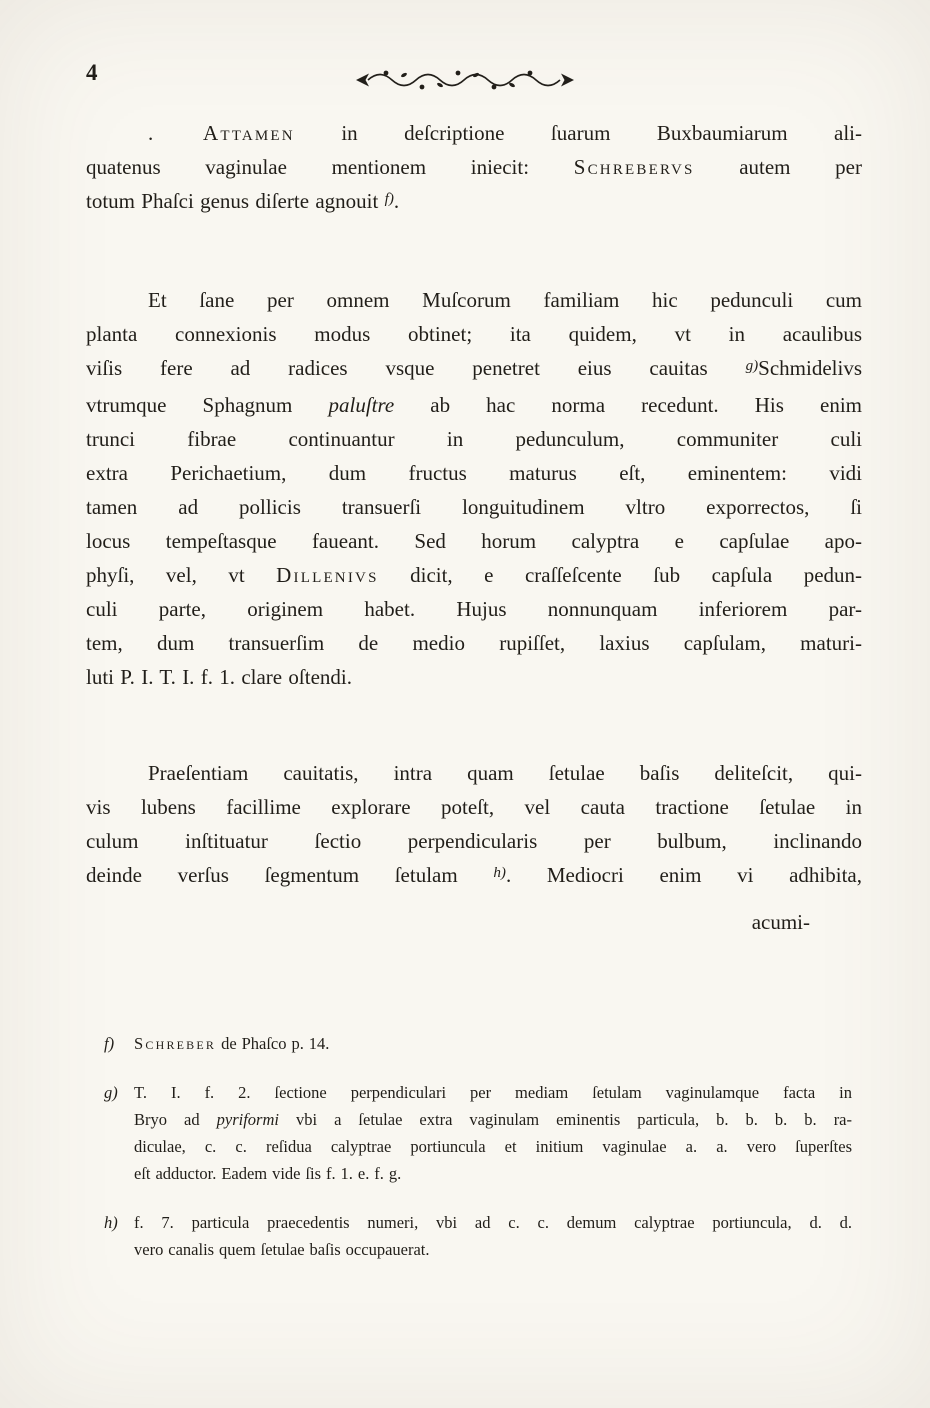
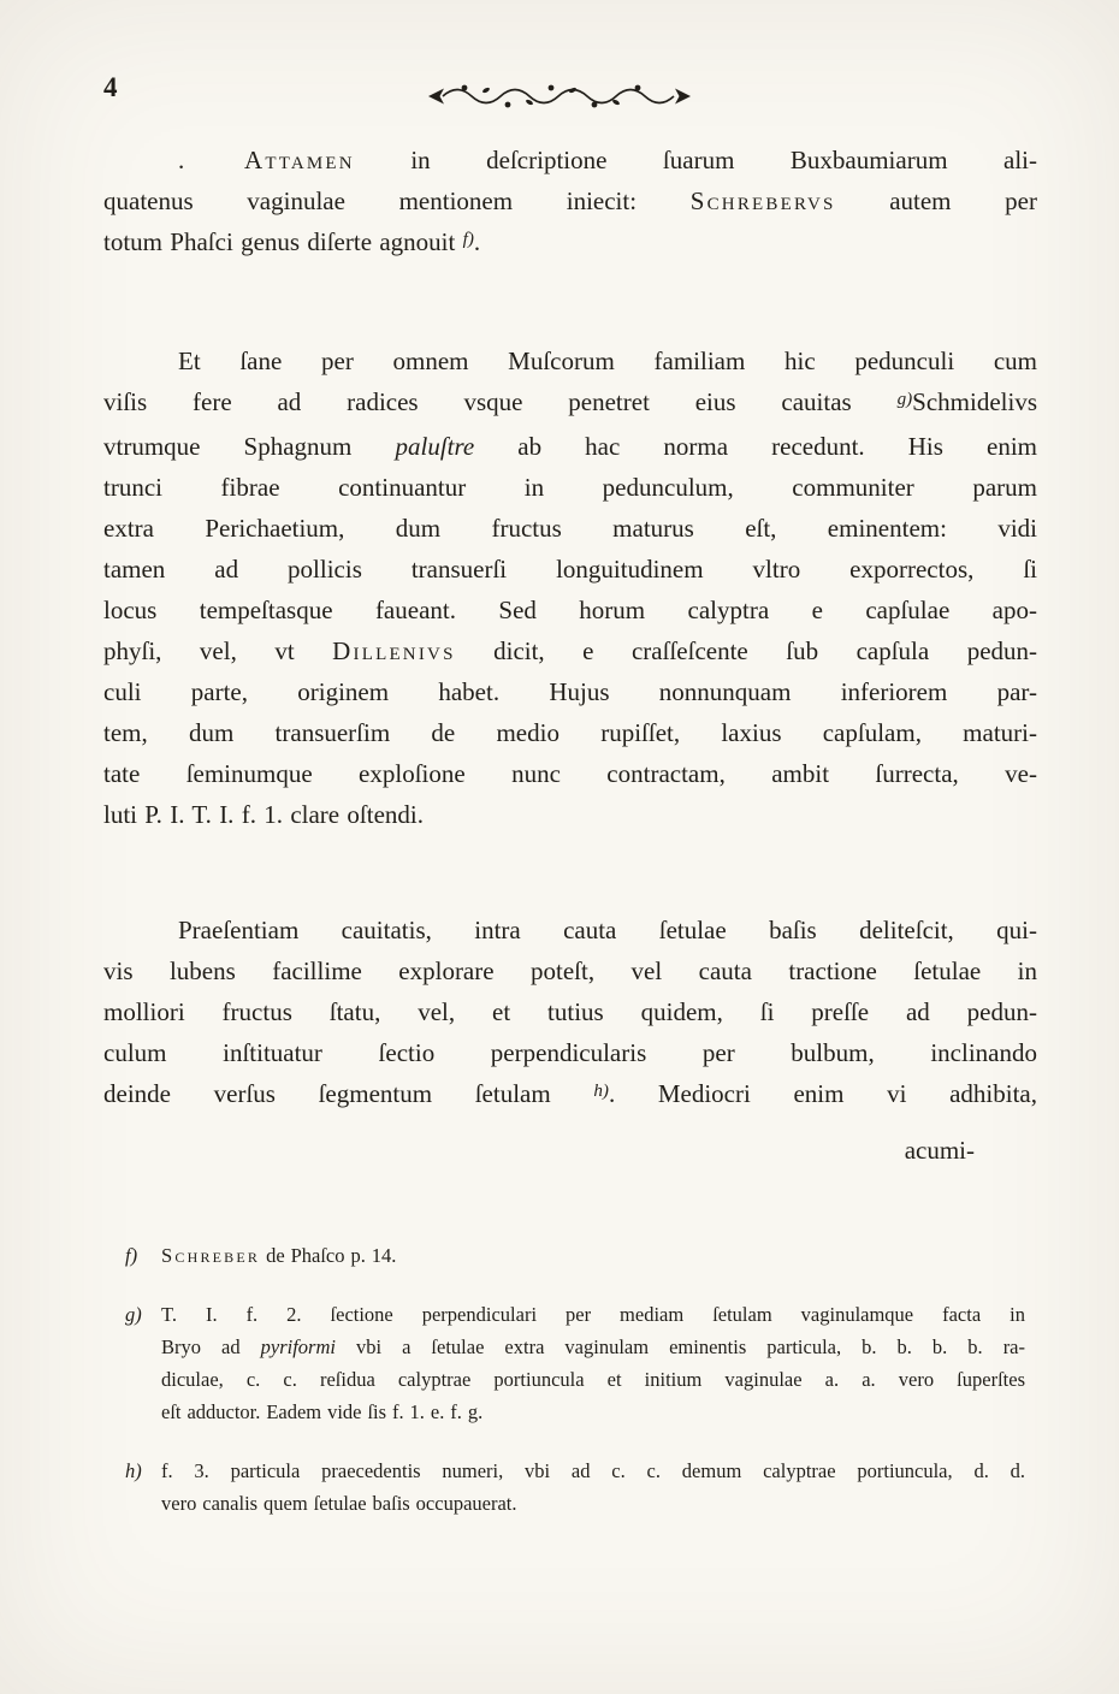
  4
  . Attamen in deſcriptione ſuarum Buxbaumiarum ali-
  quatenus vaginulae mentionem iniecit: Schrebervs autem per
  totum Phaſci genus diſerte agnouit f).
  Et ſane per omnem Muſcorum familiam hic pedunculi cum
- planta connexionis modus obtinet; ita quidem, vt in acaulibus
  viſis fere ad radices vsque penetret eius cauitas g)Schmidelivs
  vtrumque Sphagnum paluſtre ab hac norma recedunt. His enim
- trunci fibrae continuantur in pedunculum, communiter culi
+ trunci fibrae continuantur in pedunculum, communiter parum
  extra Perichaetium, dum fructus maturus eſt, eminentem: vidi
  tamen ad pollicis transuerſi longuitudinem vltro exporrectos, ſi
  locus tempeſtasque faueant. Sed horum calyptra e capſulae apo-
  phyſi, vel, vt Dillenivs dicit, e craſſeſcente ſub capſula pedun-
  culi parte, originem habet. Hujus nonnunquam inferiorem par-
  tem, dum transuerſim de medio rupiſſet, laxius capſulam, maturi-
+ tate ſeminumque exploſione nunc contractam, ambit ſurrecta, ve-
  luti P. I. T. I. f. 1. clare oſtendi.
- Praeſentiam cauitatis, intra quam ſetulae baſis deliteſcit, qui-
+ Praeſentiam cauitatis, intra cauta ſetulae baſis deliteſcit, qui-
  vis lubens facillime explorare poteſt, vel cauta tractione ſetulae in
+ molliori fructus ſtatu, vel, et tutius quidem, ſi preſſe ad pedun-
  culum inſtituatur ſectio perpendicularis per bulbum, inclinando
  deinde verſus ſegmentum ſetulam h). Mediocri enim vi adhibita,
  acumi-
  f)
  Schreber de Phaſco p. 14.
  g)
  T. I. f. 2. ſectione perpendiculari per mediam ſetulam vaginulamque facta in
  Bryo ad pyriformi vbi a ſetulae extra vaginulam eminentis particula, b. b. b. b. ra-
  diculae, c. c. reſidua calyptrae portiuncula et initium vaginulae a. a. vero ſuperſtes
  eſt adductor. Eadem vide ſis f. 1. e. f. g.
  h)
- f. 7. particula praecedentis numeri, vbi ad c. c. demum calyptrae portiuncula, d. d.
+ f. 3. particula praecedentis numeri, vbi ad c. c. demum calyptrae portiuncula, d. d.
  vero canalis quem ſetulae baſis occupauerat.
